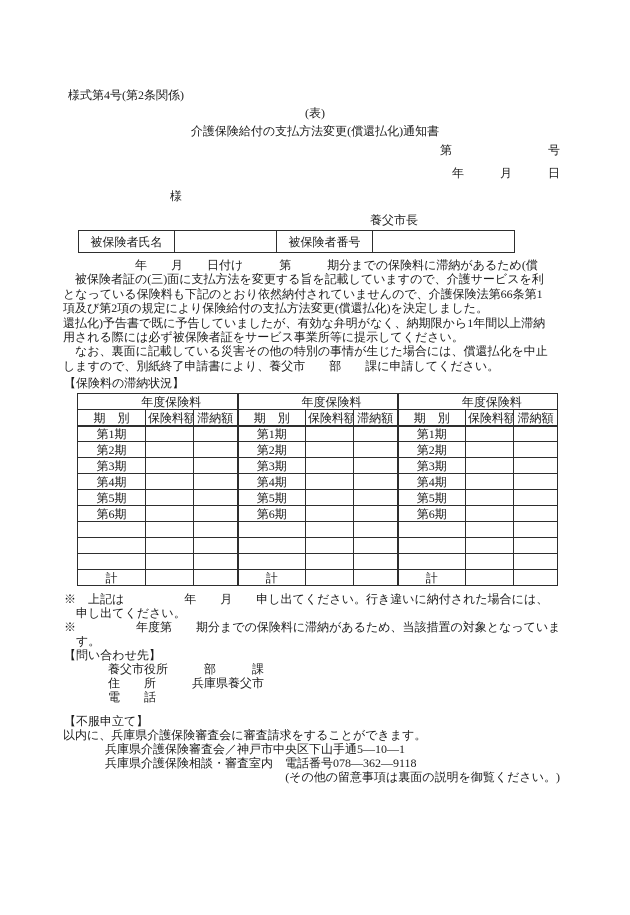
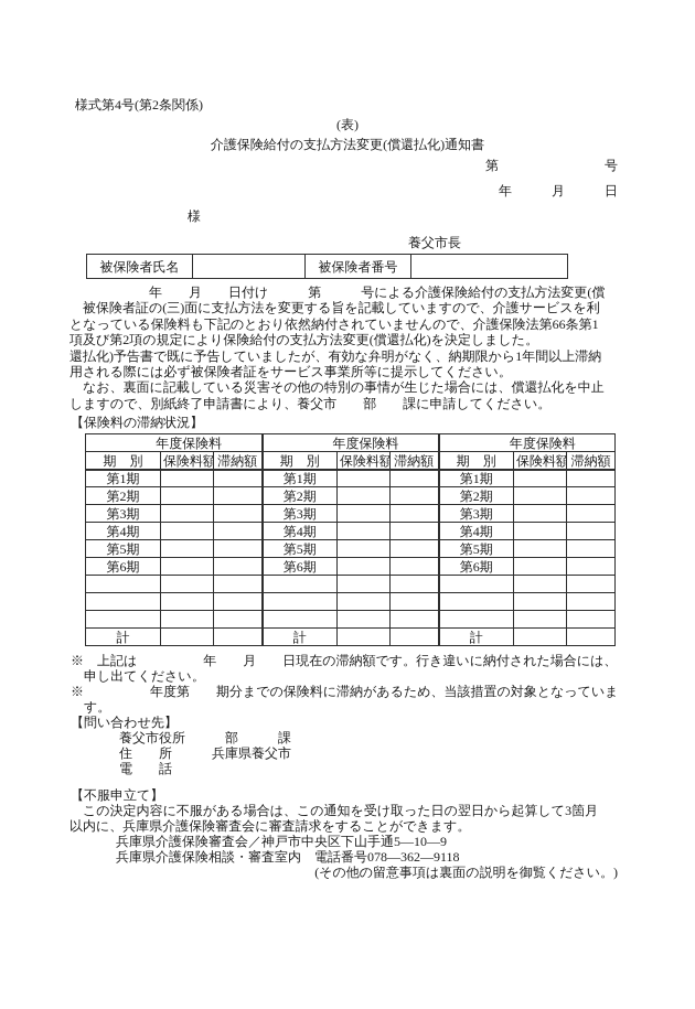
  様式第4号(第2条関係)
  (表)
  介護保険給付の支払方法変更(償還払化)通知書
  第 号
  年 月 日
  様
  養父市長
  被保険者氏名
  被保険者番号
- 年 月 日付け 第 期分までの保険料に滞納があるため(償
+ 年 月 日付け 第 号による介護保険給付の支払方法変更(償
  被保険者証の(三)面に支払方法を変更する旨を記載していますので、介護サービスを利
  となっている保険料も下記のとおり依然納付されていませんので、介護保険法第66条第1
  項及び第2項の規定により保険給付の支払方法変更(償還払化)を決定しました。
  還払化)予告書で既に予告していましたが、有効な弁明がなく、納期限から1年間以上滞納
  用される際には必ず被保険者証をサービス事業所等に提示してください。
  なお、裏面に記載している災害その他の特別の事情が生じた場合には、償還払化を中止
  しますので、別紙終了申請書により、養父市 部 課に申請してください。
  【保険料の滞納状況】
  年度保険料	年度保険料	年度保険料
  期 別	保険料額	滞納額	期 別	保険料額	滞納額	期 別	保険料額	滞納額
  第1期			第1期			第1期
  第2期			第2期			第2期
  第3期			第3期			第3期
  第4期			第4期			第4期
  第5期			第5期			第5期
  第6期			第6期			第6期
  計			計			計
- ※ 上記は 年 月 申し出てください。行き違いに納付された場合には、
+ ※ 上記は 年 月 日現在の滞納額です。行き違いに納付された場合には、
  申し出てください。
  ※ 年度第 期分までの保険料に滞納があるため、当該措置の対象となっていま
  す。
  【問い合わせ先】
  養父市役所 部 課
  住 所 兵庫県養父市
  電 話
  【不服申立て】
+ この決定内容に不服がある場合は、この通知を受け取った日の翌日から起算して3箇月
  以内に、兵庫県介護保険審査会に審査請求をすることができます。
- 兵庫県介護保険審査会／神戸市中央区下山手通5―10―1
+ 兵庫県介護保険審査会／神戸市中央区下山手通5―10―9
  兵庫県介護保険相談・審査室内 電話番号078―362―9118
  (その他の留意事項は裏面の説明を御覧ください。)
